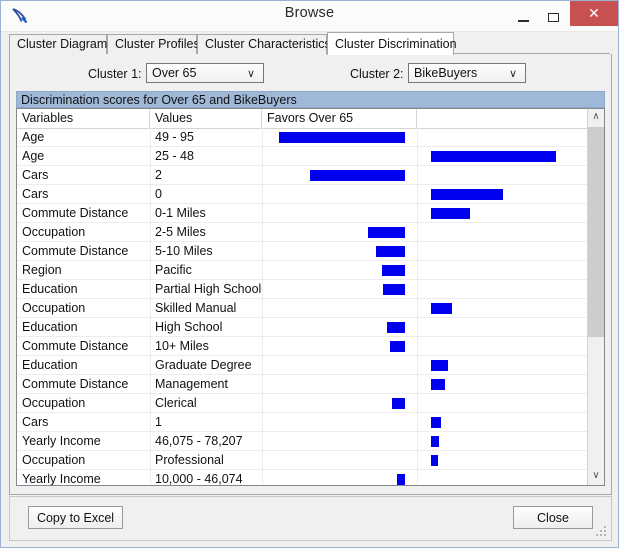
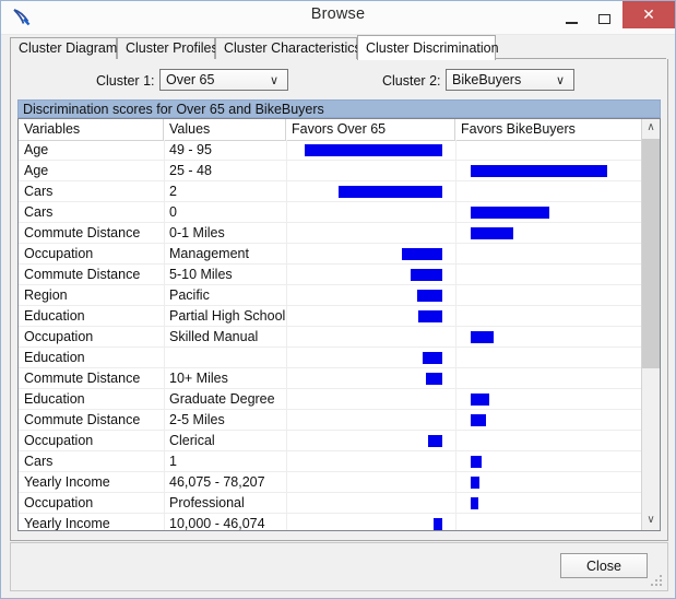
  Browse
  ✕
  Cluster Diagram
  Cluster Profile
  Cluster Characteristic
  Cluster Discrimination
  Cluster 1:
  Over 65
  ∨
  Cluster 2:
  BikeBuyers
  ∨
  Discrimination scores for Over 65 and BikeBuyers
  Variables
  Values
  Favors Over 65
+ Favors BikeBuyers
  Age
  49 - 95
  Age
  25 - 48
  Cars
  2
  Cars
  0
  Commute Distance
  0-1 Miles
  Occupation
- 2-5 Miles
+ Management
  Commute Distance
  5-10 Miles
  Region
  Pacific
  Education
  Partial High School
  Occupation
  Skilled Manual
  Education
- High School
  Commute Distance
  10+ Miles
  Education
  Graduate Degree
  Commute Distance
- Management
+ 2-5 Miles
  Occupation
  Clerical
  Cars
  1
  Yearly Income
  46,075 - 78,207
  Occupation
  Professional
  Yearly Income
  10,000 - 46,074
  ∧
  ∨
- Copy to Excel
  Close
